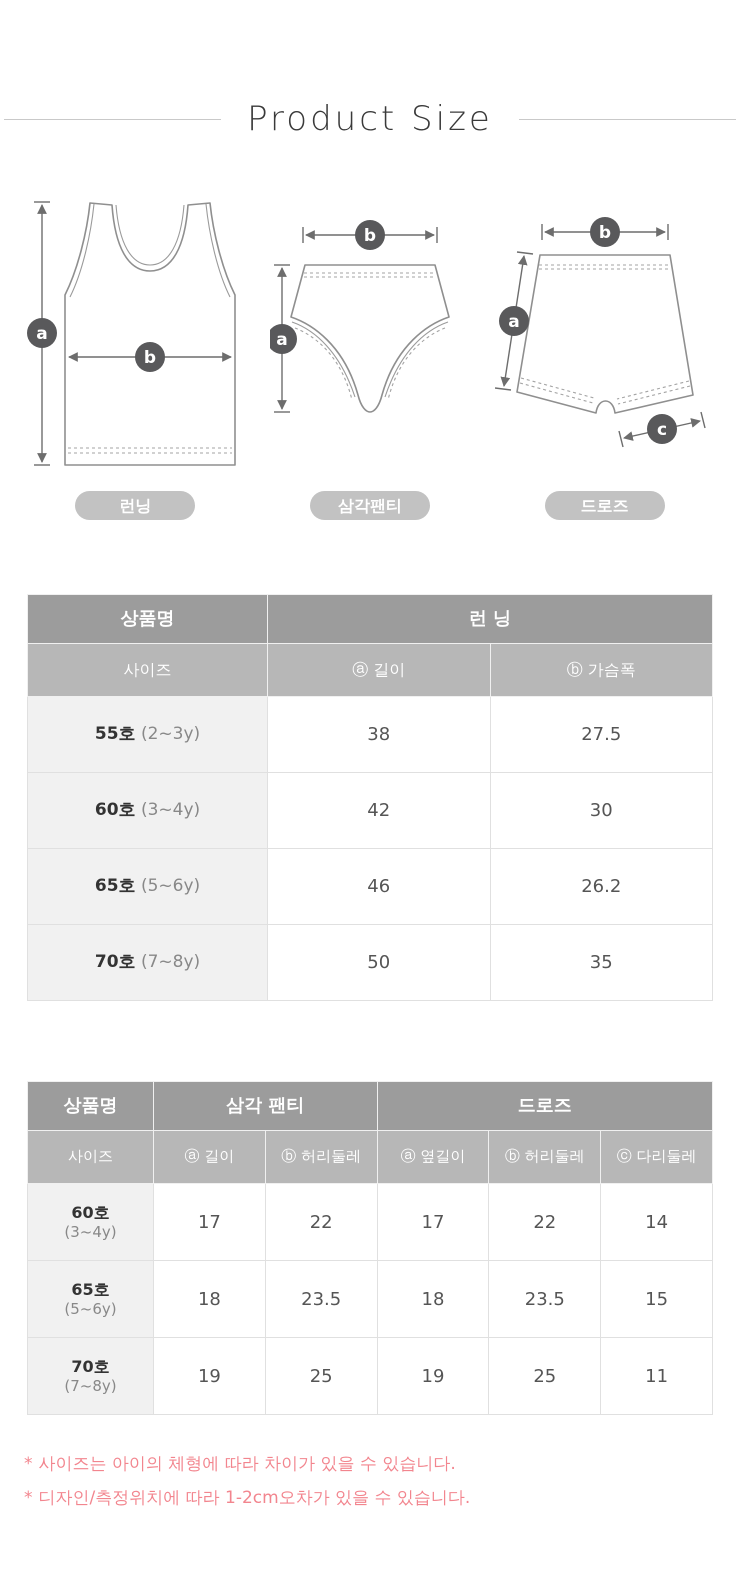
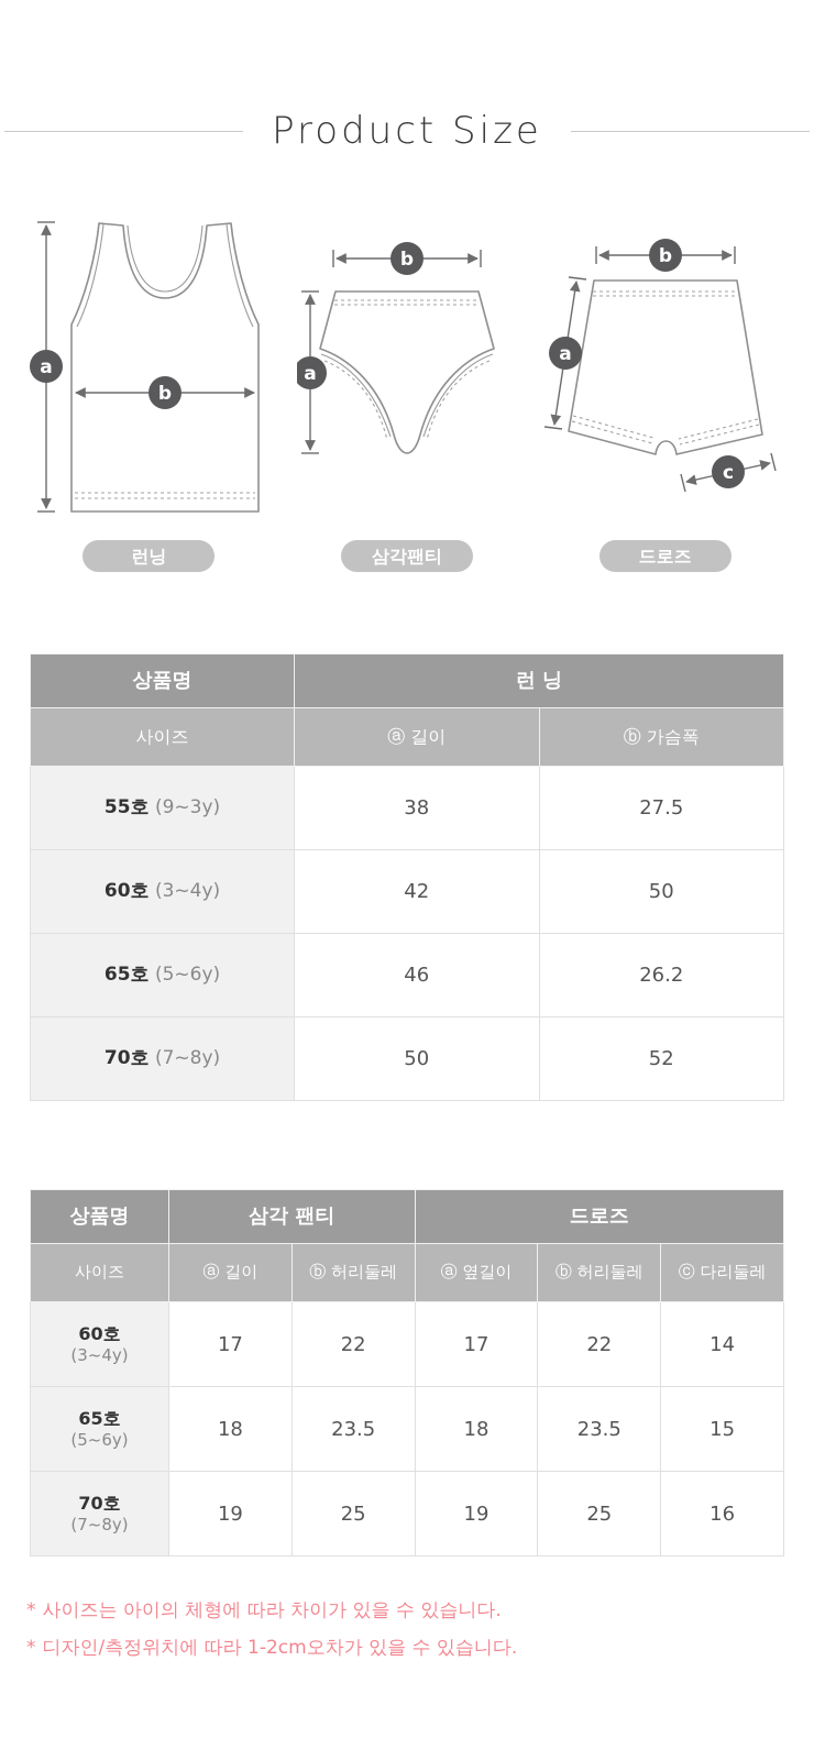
  Product Size
  a
  b
  런닝
  b
  a
  삼각팬티
  b
  a
  c
  드로즈
  상품명	런 닝
  사이즈	ⓐ 길이	ⓑ 가슴폭
- 55호 (2~3y)	38	27.5
+ 55호 (9~3y)	38	27.5
- 60호 (3~4y)	42	30
+ 60호 (3~4y)	42	50
  65호 (5~6y)	46	26.2
- 70호 (7~8y)	50	35
+ 70호 (7~8y)	50	52
  상품명	삼각 팬티	드로즈
  사이즈	ⓐ 길이	ⓑ 허리둘레	ⓐ 옆길이	ⓑ 허리둘레	ⓒ 다리둘레
  60호(3~4y)	17	22	17	22	14
  65호(5~6y)	18	23.5	18	23.5	15
- 70호(7~8y)	19	25	19	25	11
+ 70호(7~8y)	19	25	19	25	16
  * 사이즈는 아이의 체형에 따라 차이가 있을 수 있습니다.
  * 디자인/측정위치에 따라 1-2cm오차가 있을 수 있습니다.
